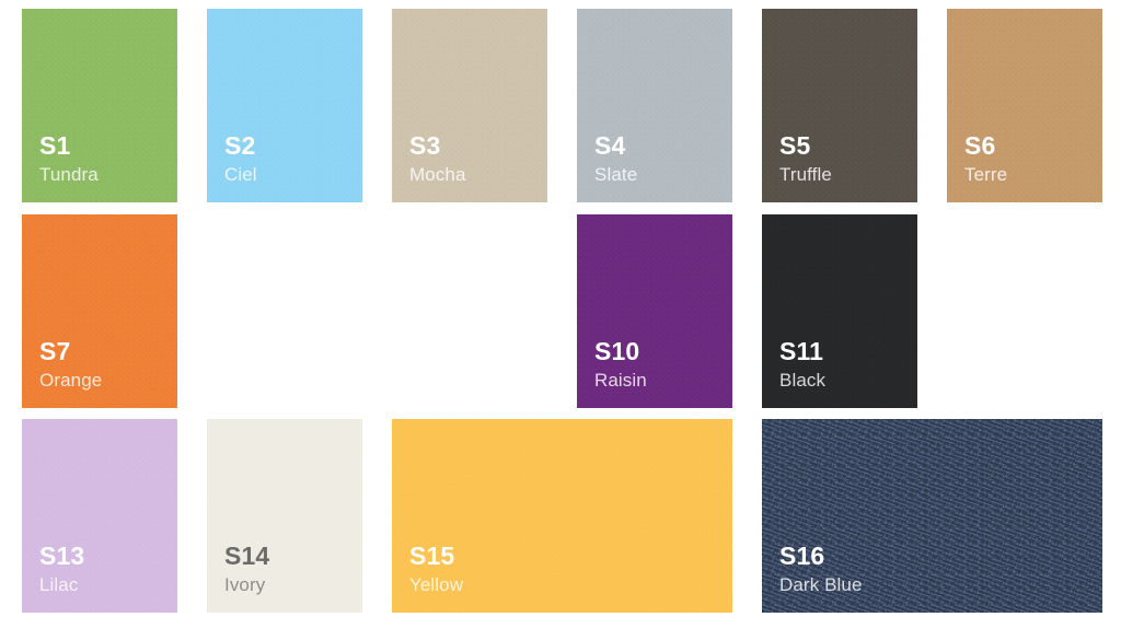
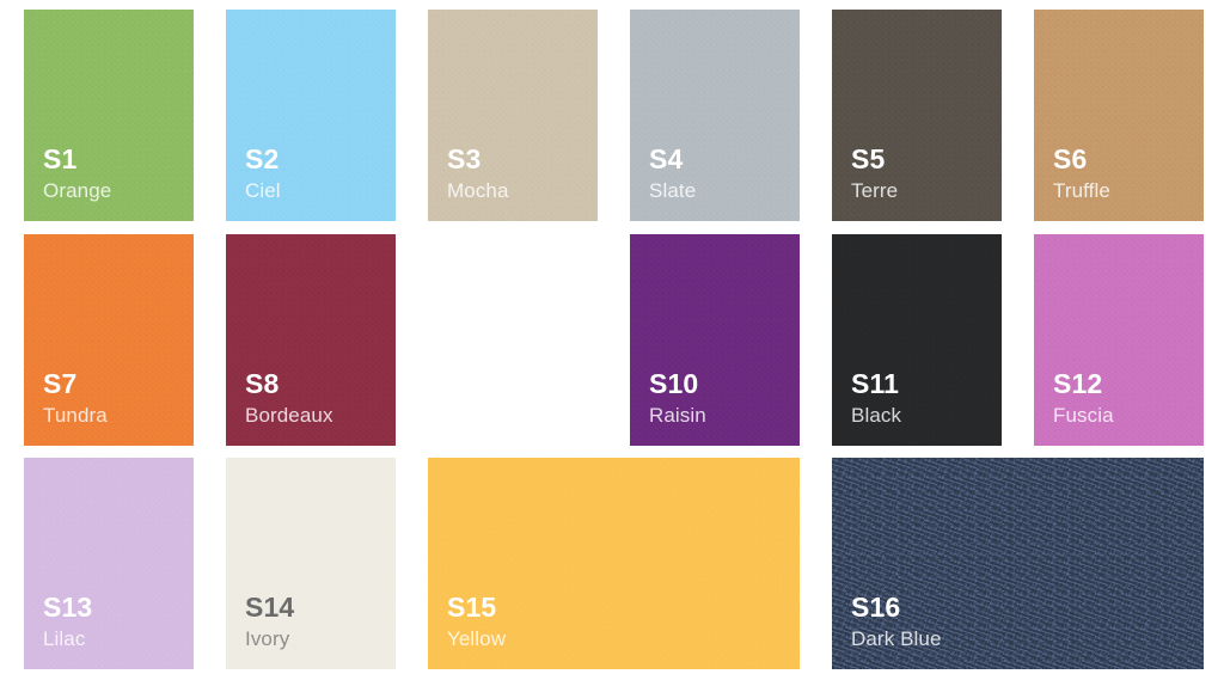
  S1
- Tundra
+ Orange
  S2
  Ciel
  S3
  Mocha
  S4
  Slate
  S5
- Truffle
+ Terre
  S6
- Terre
+ Truffle
  S7
- Orange
+ Tundra
+ S8
+ Bordeaux
  S10
  Raisin
  S11
  Black
+ S12
+ Fuscia
  S13
  Lilac
  S14
  Ivory
  S15
  Yellow
  S16
  Dark Blue
